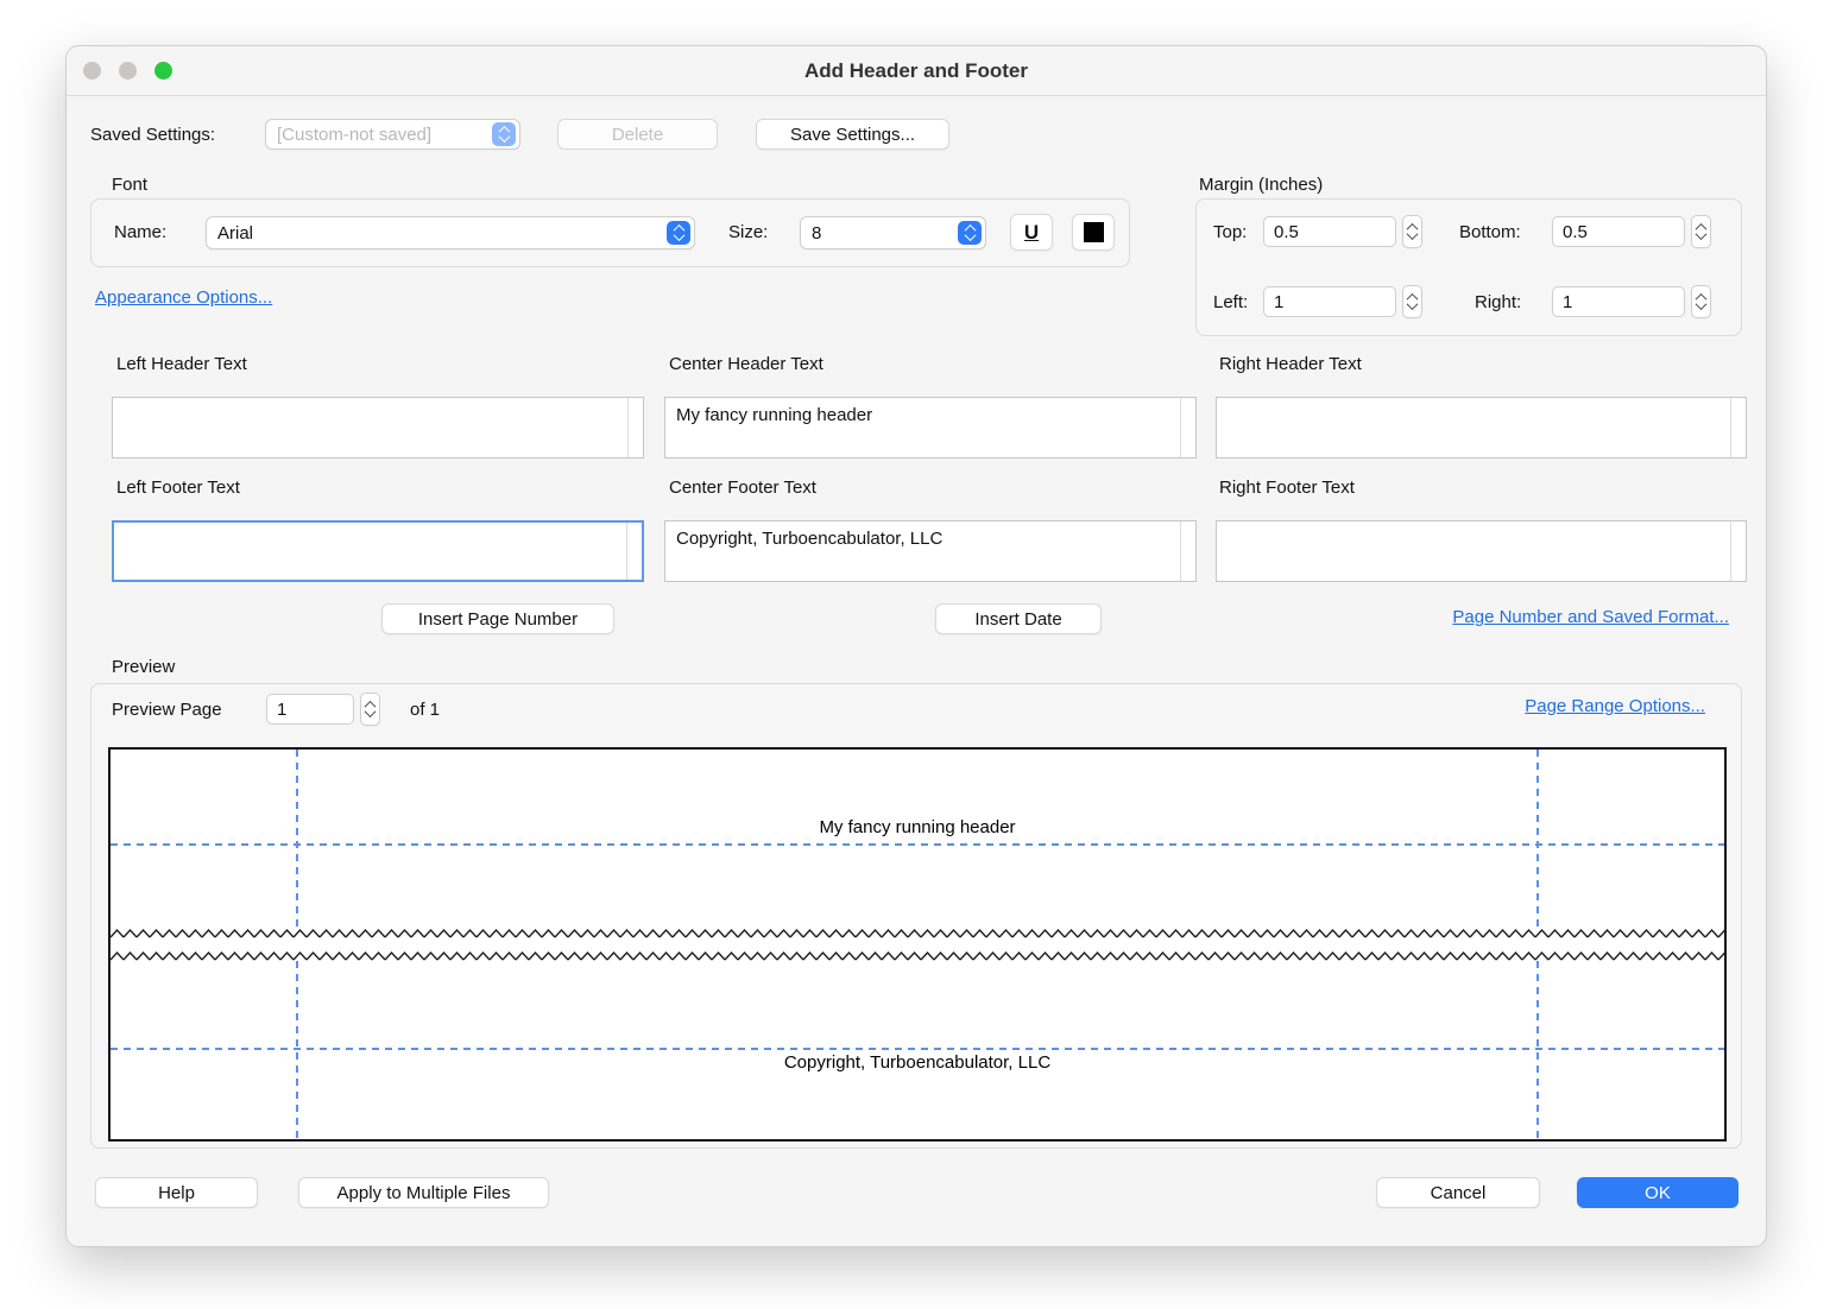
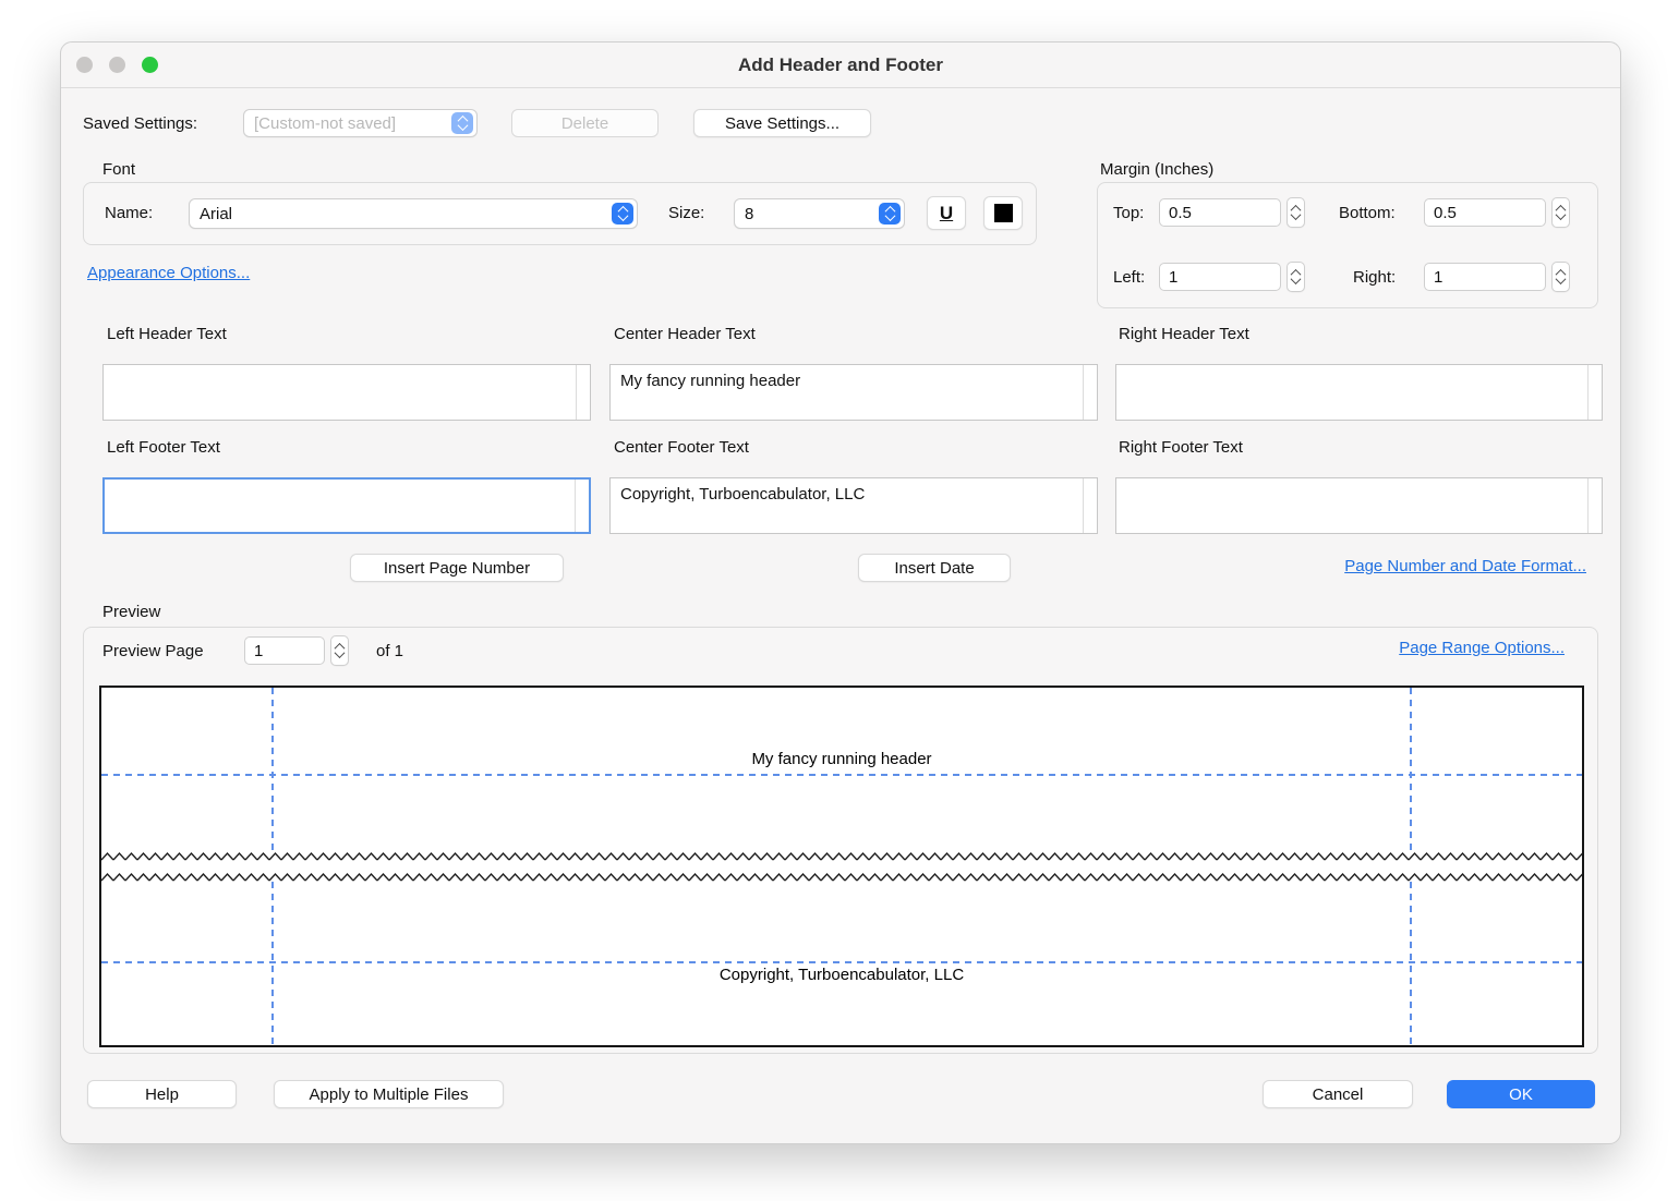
  Add Header and Footer
  Saved Settings:
  [Custom-not saved]
  Delete
  Save Settings...
  Font
  Name:
  Arial
  Size:
  8
  U
  Appearance Options...
  Margin (Inches)
  Top:
  0.5
  Bottom:
  0.5
  Left:
  1
  Right:
  1
  Left Header Text
  Center Header Text
  Right Header Text
  My fancy running header
  Left Footer Text
  Center Footer Text
  Right Footer Text
  Copyright, Turboencabulator, LLC
  Insert Page Number
  Insert Date
- Page Number and Saved Format...
+ Page Number and Date Format...
  Preview
  Preview Page
  1
  of 1
  Page Range Options...
  My fancy running header
  Copyright, Turboencabulator, LLC
  Help
  Apply to Multiple Files
  Cancel
  OK
